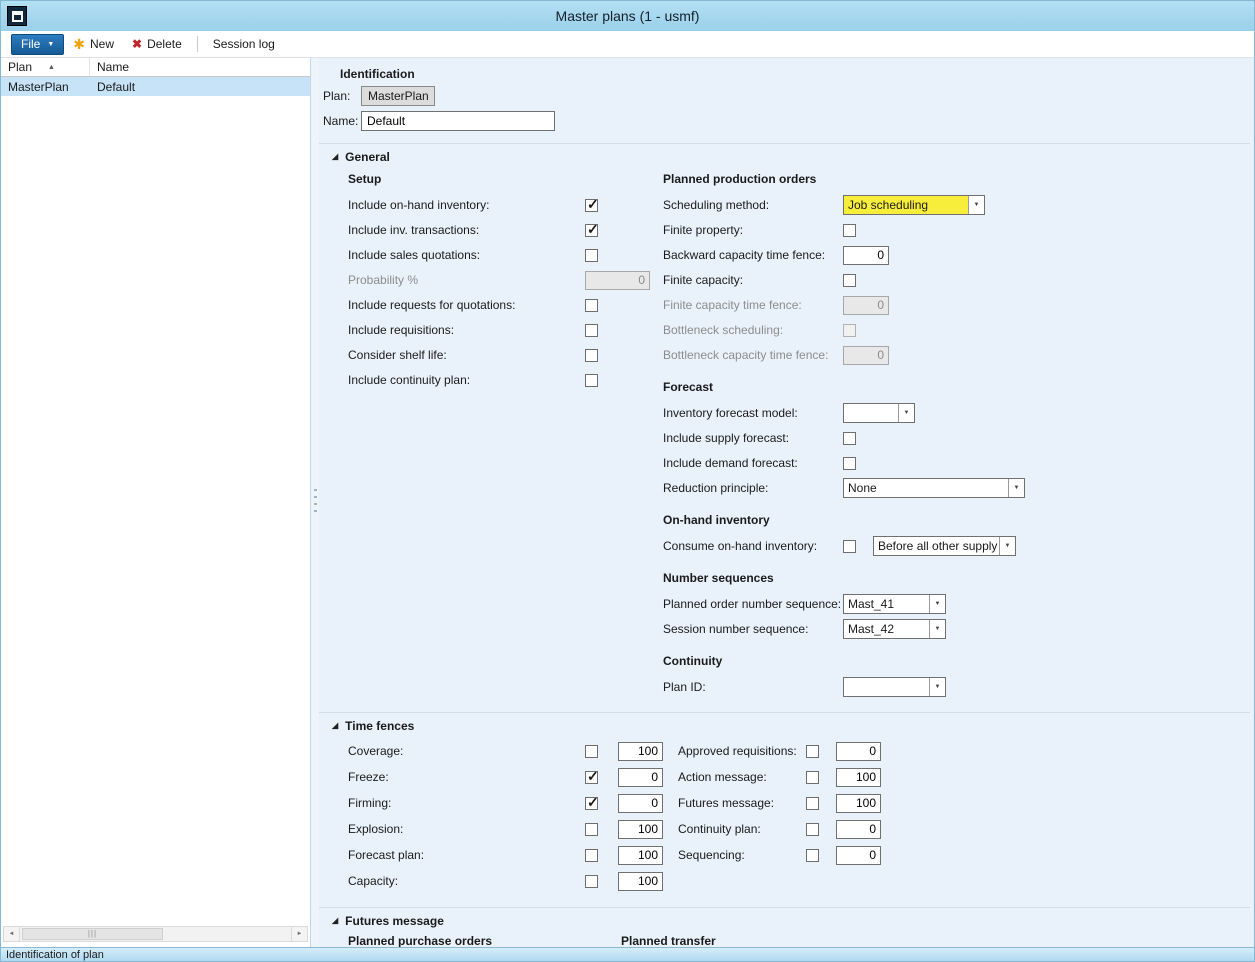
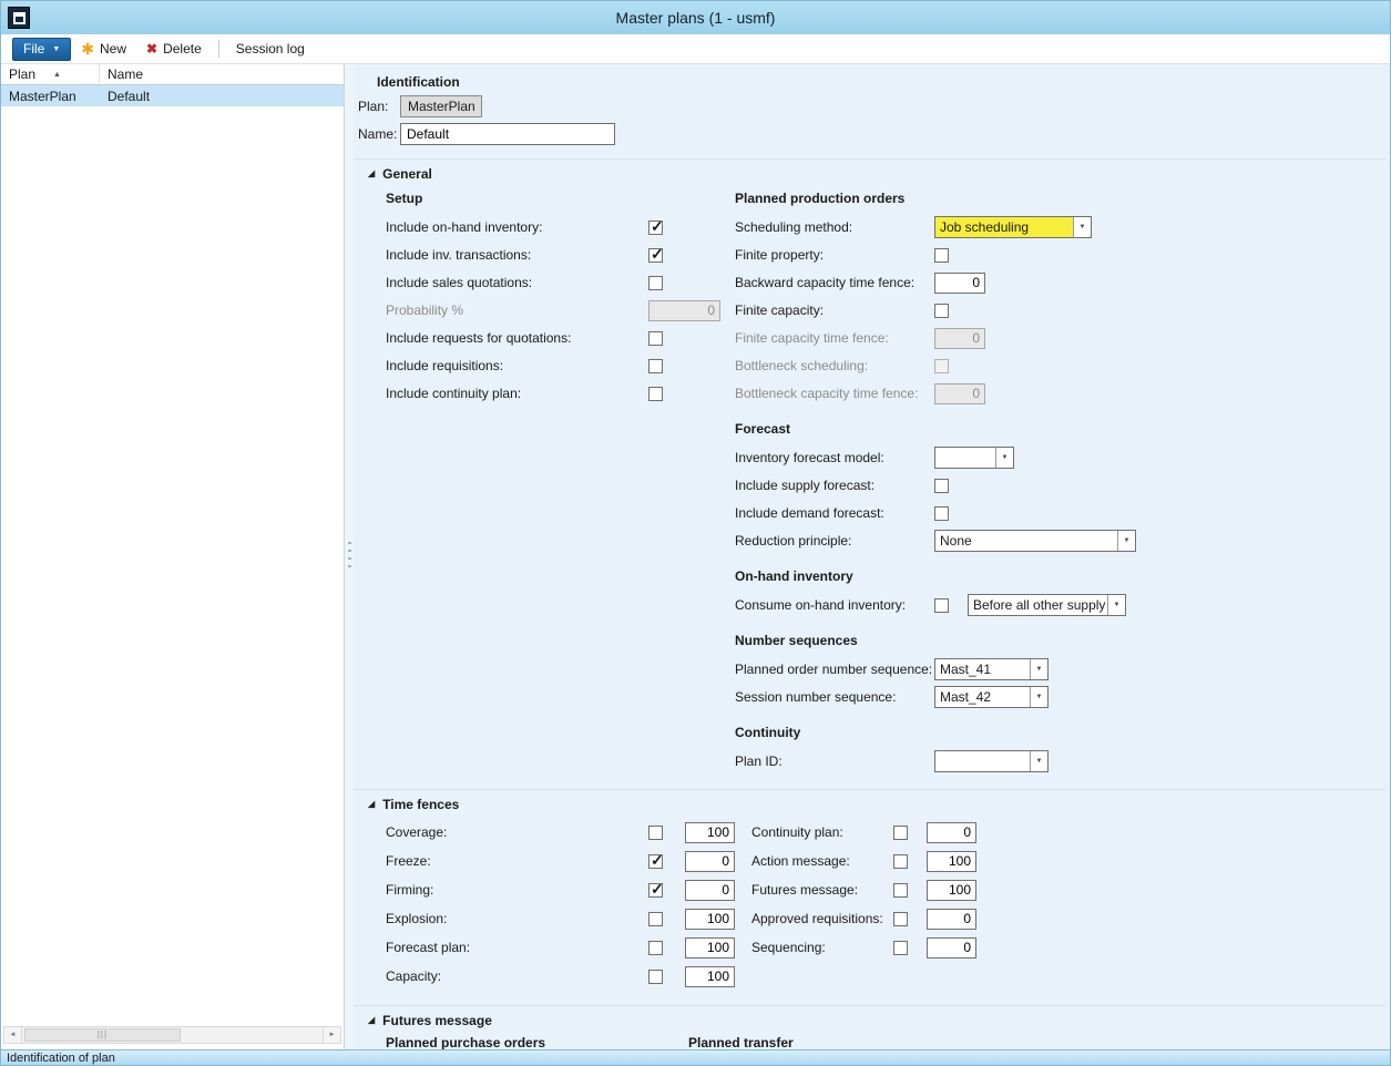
  Master plans (1 - usmf)
  File
  ✱
  New
  ✖
  Delete
  Session log
  Plan
  Name
  MasterPlan
  Default
  |||
  Identification
  Plan:
  MasterPlan
  Name:
  Default
  ◢
  General
  Setup
  Include on-hand inventory:
  Include inv. transactions:
  Include sales quotations:
  Probability %
  0
  Include requests for quotations:
  Include requisitions:
- Consider shelf life:
  Include continuity plan:
  Planned production orders
  Scheduling method:
  Job scheduling
  Finite property:
  Backward capacity time fence:
  0
  Finite capacity:
  Finite capacity time fence:
  0
  Bottleneck scheduling:
  Bottleneck capacity time fence:
  0
  Forecast
  Inventory forecast model:
  Include supply forecast:
  Include demand forecast:
  Reduction principle:
  None
  On-hand inventory
  Consume on-hand inventory:
  Before all other supply
  Number sequences
  Planned order number sequence:
  Mast_41
  Session number sequence:
  Mast_42
  Continuity
  Plan ID:
  ◢
  Time fences
  Coverage:
  100
  Freeze:
  0
  Firming:
  0
  Explosion:
  100
  Forecast plan:
  100
  Capacity:
  100
- Approved requisitions:
+ Continuity plan:
  0
  Action message:
  100
  Futures message:
  100
- Continuity plan:
+ Approved requisitions:
  0
  Sequencing:
  0
  ◢
  Futures message
  Planned purchase orders
  Planned transfer
  Identification of plan
